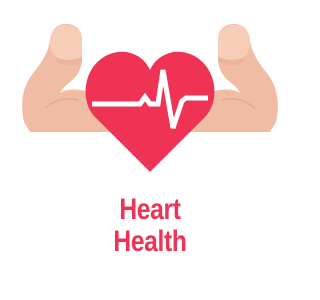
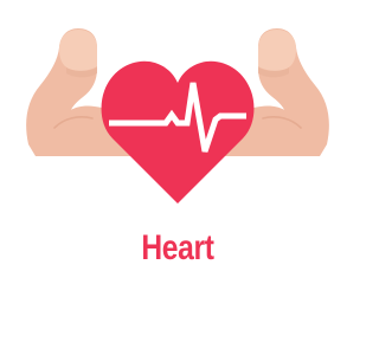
  Heart
- Health
